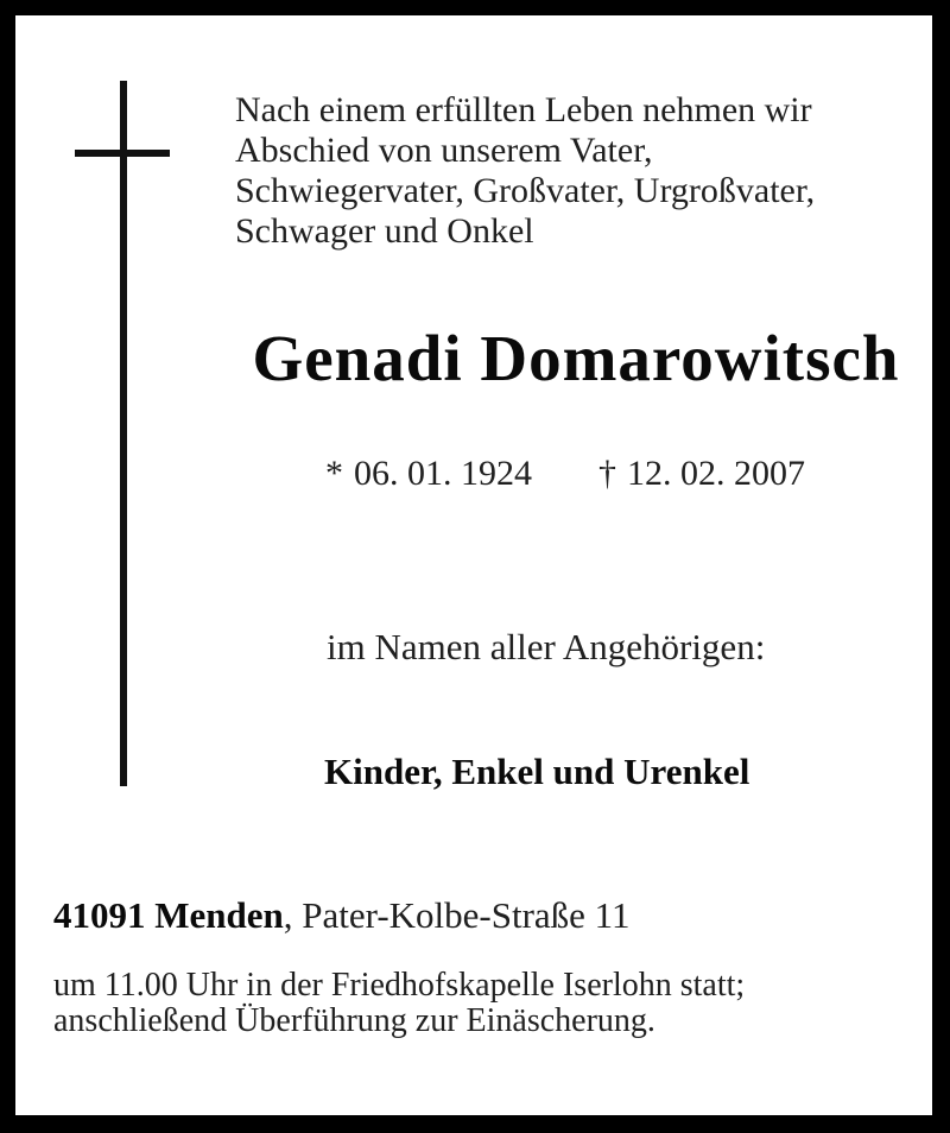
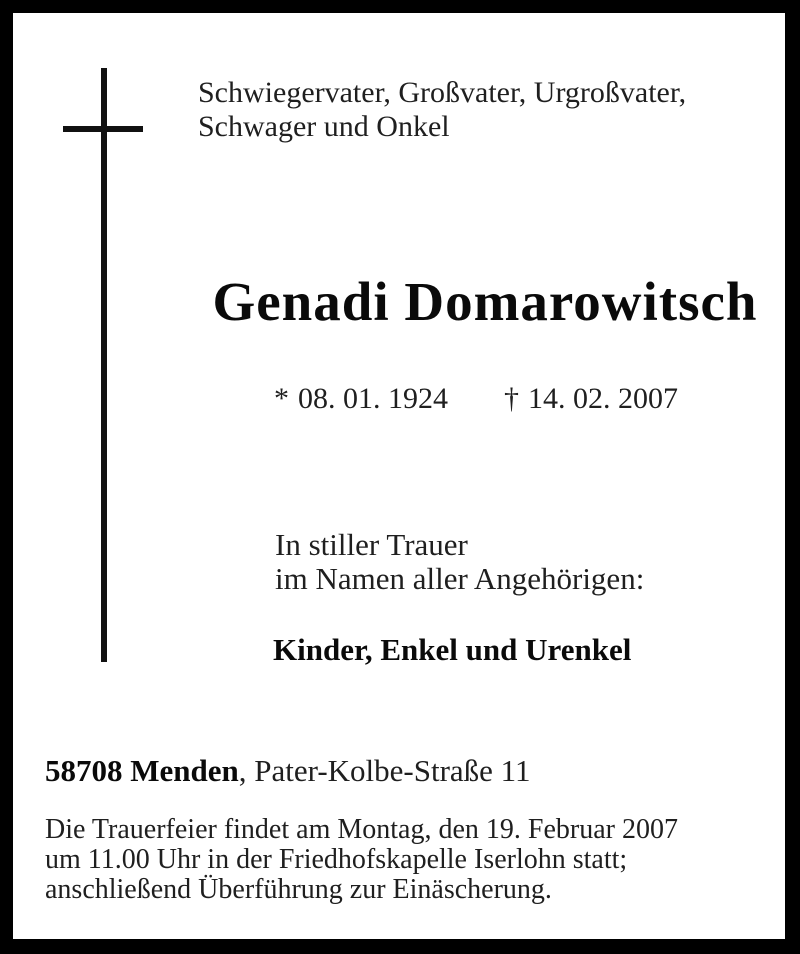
- Nach einem erfüllten Leben nehmen wir
- Abschied von unserem Vater,
  Schwiegervater, Großvater, Urgroßvater,
  Schwager und Onkel
  Genadi Domarowitsch
- * 06. 01. 1924
+ * 08. 01. 1924
- † 12. 02. 2007
+ † 14. 02. 2007
+ In stiller Trauer
  im Namen aller Angehörigen:
  Kinder, Enkel und Urenkel
- 41091 Menden, Pater-Kolbe-Straße 11
+ 58708 Menden, Pater-Kolbe-Straße 11
+ Die Trauerfeier findet am Montag, den 19. Februar 2007
  um 11.00 Uhr in der Friedhofskapelle Iserlohn statt;
  anschließend Überführung zur Einäscherung.
